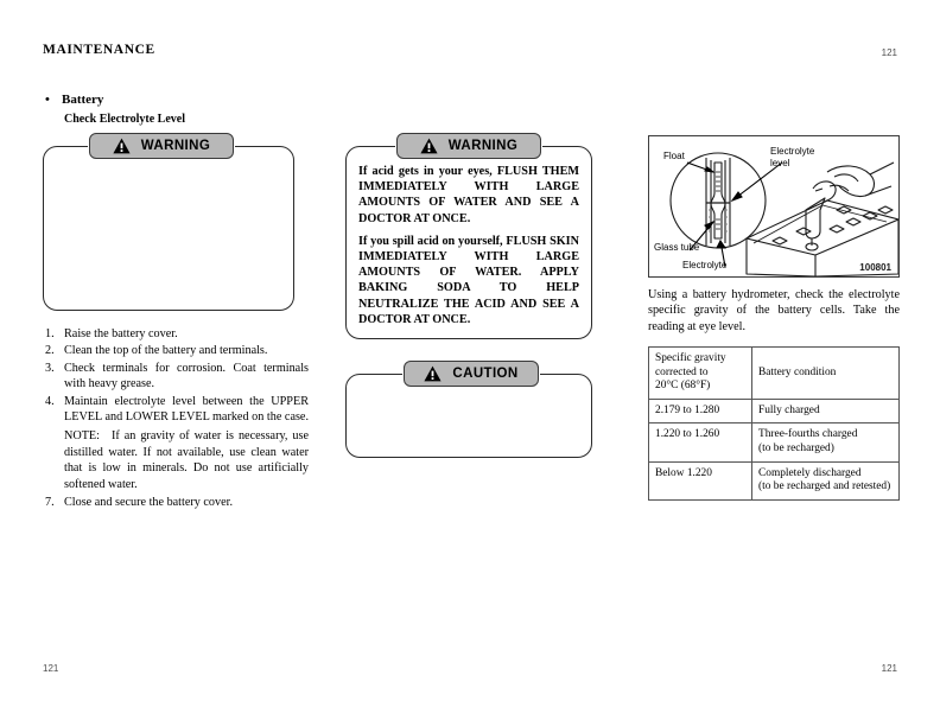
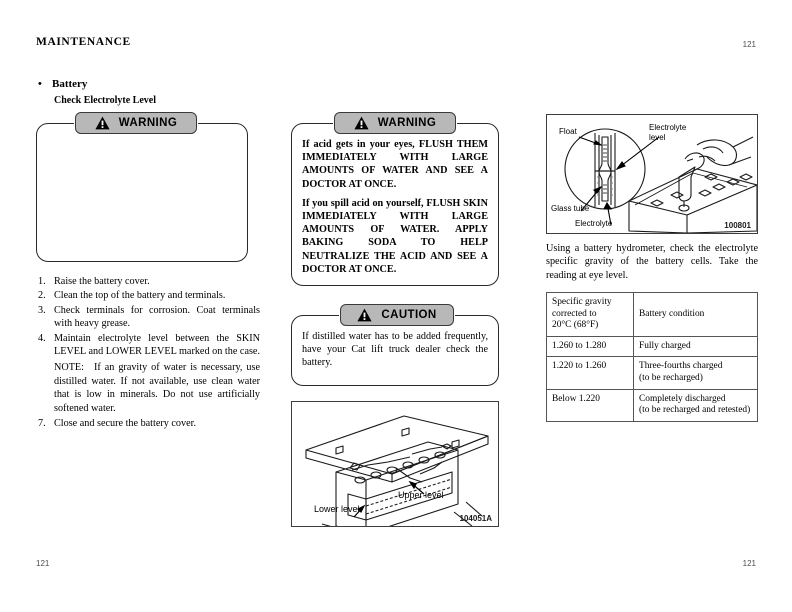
  MAINTENANCE
  121
  • Battery
  Check Electrolyte Level
  WARNING
  1.
  Raise the battery cover.
  2.
  Clean the top of the battery and terminals.
  3.
  Check terminals for corrosion. Coat terminals with heavy grease.
  4.
- Maintain electrolyte level between the UPPER LEVEL and LOWER LEVEL marked on the case.
+ Maintain electrolyte level between the SKIN LEVEL and LOWER LEVEL marked on the case.
  NOTE:
  If an gravity of water is necessary, use distilled water. If not available, use clean water that is low in minerals. Do not use artificially softened water.
  7.
  Close and secure the battery cover.
  WARNING
  If acid gets in your eyes, FLUSH THEM IMMEDIATELY WITH LARGE AMOUNTS OF WATER AND SEE A DOCTOR AT ONCE.
  If you spill acid on yourself, FLUSH SKIN IMMEDIATELY WITH LARGE AMOUNTS OF WATER. APPLY BAKING SODA TO HELP NEUTRALIZE THE ACID AND SEE A DOCTOR AT ONCE.
  CAUTION
+ If distilled water has to be added frequently, have your Cat lift truck dealer check the battery.
+ Upper level
+ Lower level
+ 104051A
  Float
  Electrolyte
  level
  Glass tube
  Electrolyte
  100801
  Using a battery hydrometer, check the electrolyte specific gravity of the battery cells. Take the reading at eye level.
  Specific gravity corrected to 20°C (68°F)	Battery condition
- 2.179 to 1.280	Fully charged
+ 1.260 to 1.280	Fully charged
  1.220 to 1.260	Three-fourths charged (to be recharged)
  Below 1.220	Completely discharged (to be recharged and retested)
  121
  121
